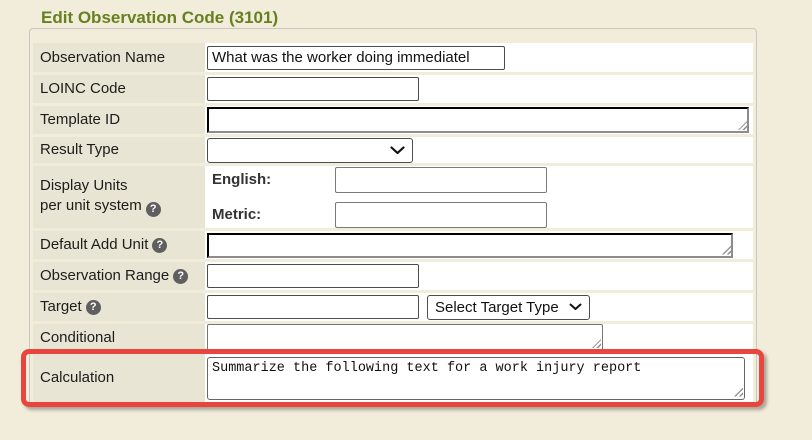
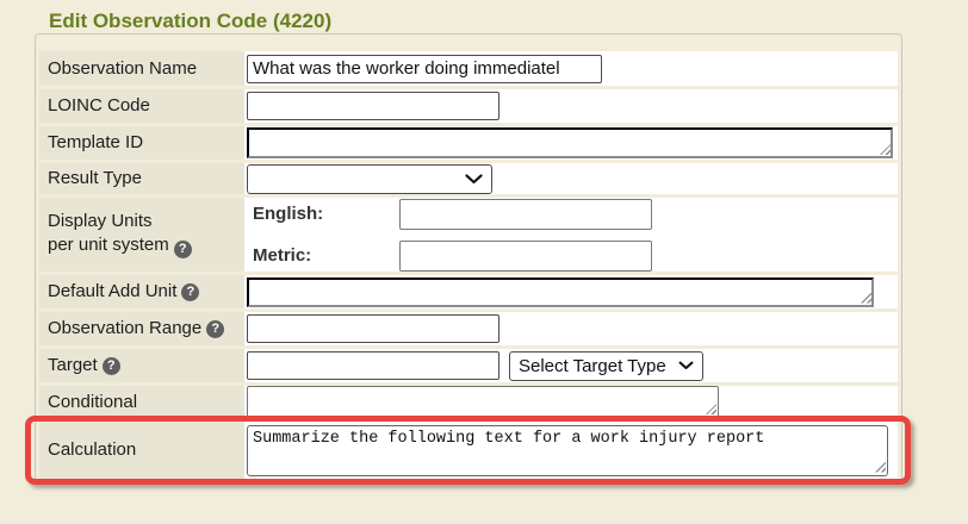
- Edit Observation Code (3101)
+ Edit Observation Code (4220)
  Observation Name
  What was the worker doing immediatel
  LOINC Code
  Template ID
  Result Type
  Display Units
  per unit system ?
  English:
  Metric:
  Default Add Unit
  ?
  Observation Range
  ?
  Target
  ?
  Select Target Type
  Conditional
  Calculation
  Summarize the following text for a work injury report
